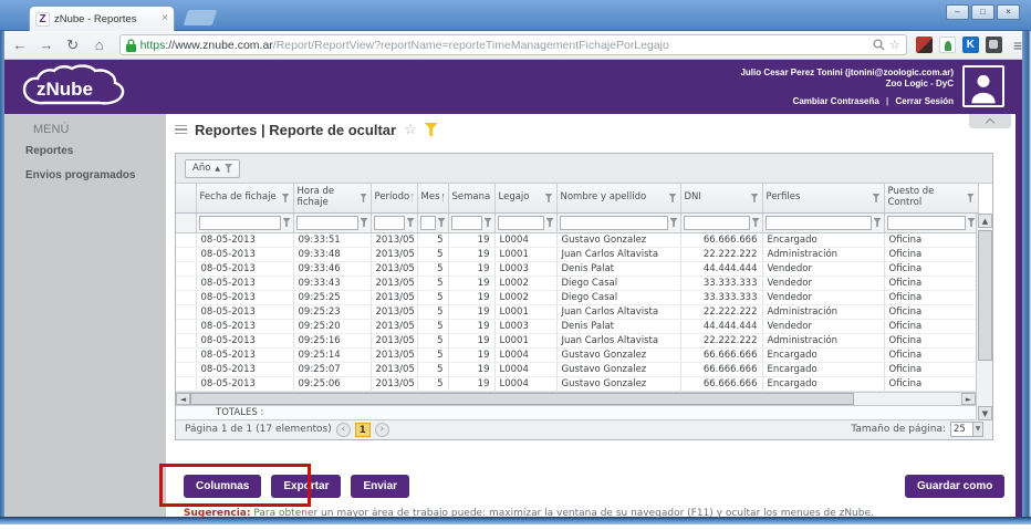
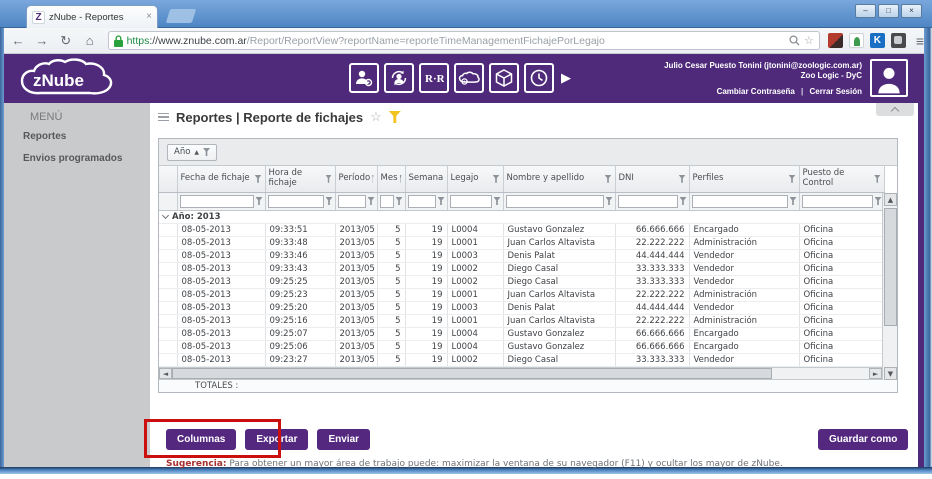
  Z
  zNube - Reportes
  ×
  –
  □
  ×
  ←
  →
  ↻
  ⌂
  https://www.znube.com.ar/Report/ReportView?reportName=reporteTimeManagementFichajePorLegajo
  ☆
  K
  ≡
  zNube
+ R·R
+ ▶
- Julio Cesar Perez Tonini (jtonini@zoologic.com.ar)
+ Julio Cesar Puesto Tonini (jtonini@zoologic.com.ar)
  Zoo Logic - DyC
  Cambiar Contraseña | Cerrar Sesión
  MENÚ
  Reportes
  Envios programados
- Reportes | Reporte de ocultar
+ Reportes | Reporte de fichajes
  ☆
  Año
  	Fecha de fichaje	Hora de fichaje	Período	Mes	Semana	Legajo	Nombre y apellido	DNI	Perfiles	Puesto de Control
+ Año: 2013
  	08-05-2013	09:33:51	2013/05	5	19	L0004	Gustavo Gonzalez	66.666.666	Encargado	Oficina
  	08-05-2013	09:33:48	2013/05	5	19	L0001	Juan Carlos Altavista	22.222.222	Administración	Oficina
  	08-05-2013	09:33:46	2013/05	5	19	L0003	Denis Palat	44.444.444	Vendedor	Oficina
  	08-05-2013	09:33:43	2013/05	5	19	L0002	Diego Casal	33.333.333	Vendedor	Oficina
  	08-05-2013	09:25:25	2013/05	5	19	L0002	Diego Casal	33.333.333	Vendedor	Oficina
  	08-05-2013	09:25:23	2013/05	5	19	L0001	Juan Carlos Altavista	22.222.222	Administración	Oficina
  	08-05-2013	09:25:20	2013/05	5	19	L0003	Denis Palat	44.444.444	Vendedor	Oficina
  	08-05-2013	09:25:16	2013/05	5	19	L0001	Juan Carlos Altavista	22.222.222	Administración	Oficina
- 	08-05-2013	09:25:14	2013/05	5	19	L0004	Gustavo Gonzalez	66.666.666	Encargado	Oficina
  	08-05-2013	09:25:07	2013/05	5	19	L0004	Gustavo Gonzalez	66.666.666	Encargado	Oficina
  	08-05-2013	09:25:06	2013/05	5	19	L0004	Gustavo Gonzalez	66.666.666	Encargado	Oficina
+ 	08-05-2013	09:23:27	2013/05	5	19	L0002	Diego Casal	33.333.333	Vendedor	Oficina
  ▲
  ▼
  ◄
  ►
  TOTALES :
- Página 1 de 1 (17 elementos)
- ‹
- 1
- ›
- Tamaño de página:
- 25
  Columnas
  Exportar
  Enviar
  Guardar como
- Sugerencia: Para obtener un mayor área de trabajo puede: maximizar la ventana de su navegador (F11) y ocultar los menues de zNube.
+ Sugerencia: Para obtener un mayor área de trabajo puede: maximizar la ventana de su navegador (F11) y ocultar los mayor de zNube.
